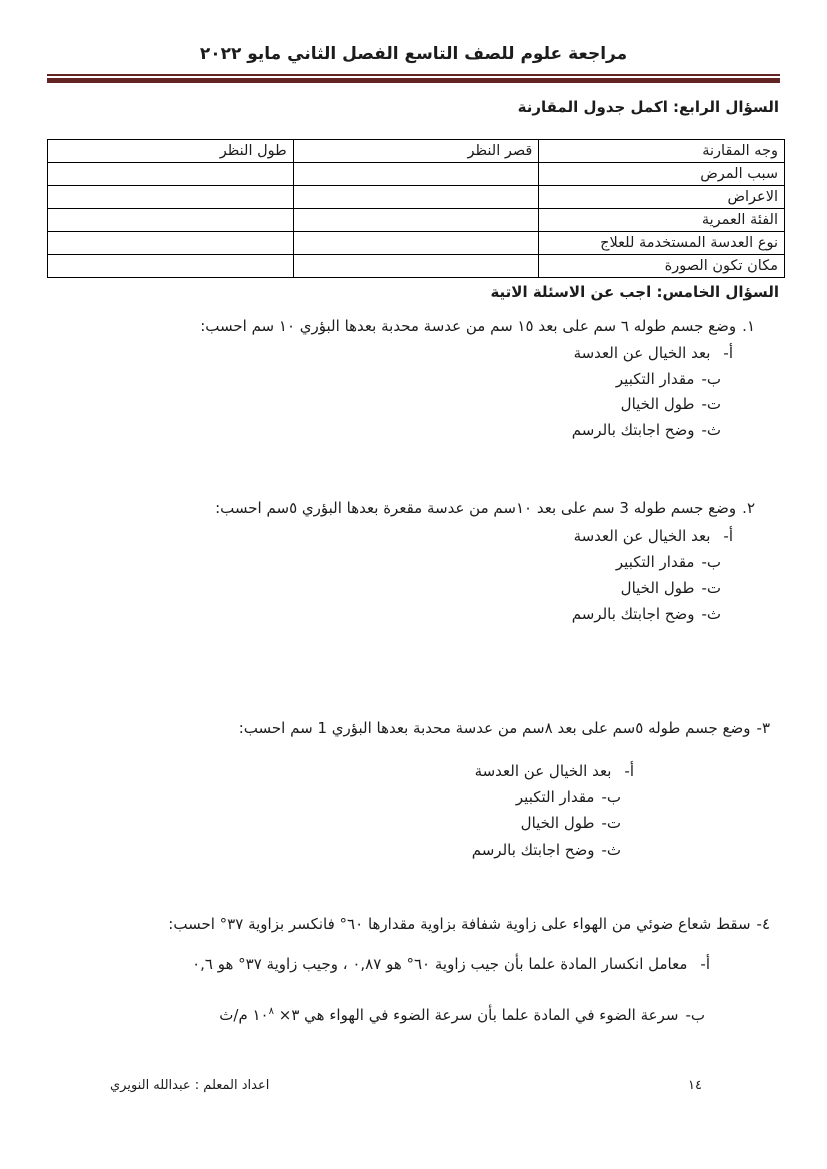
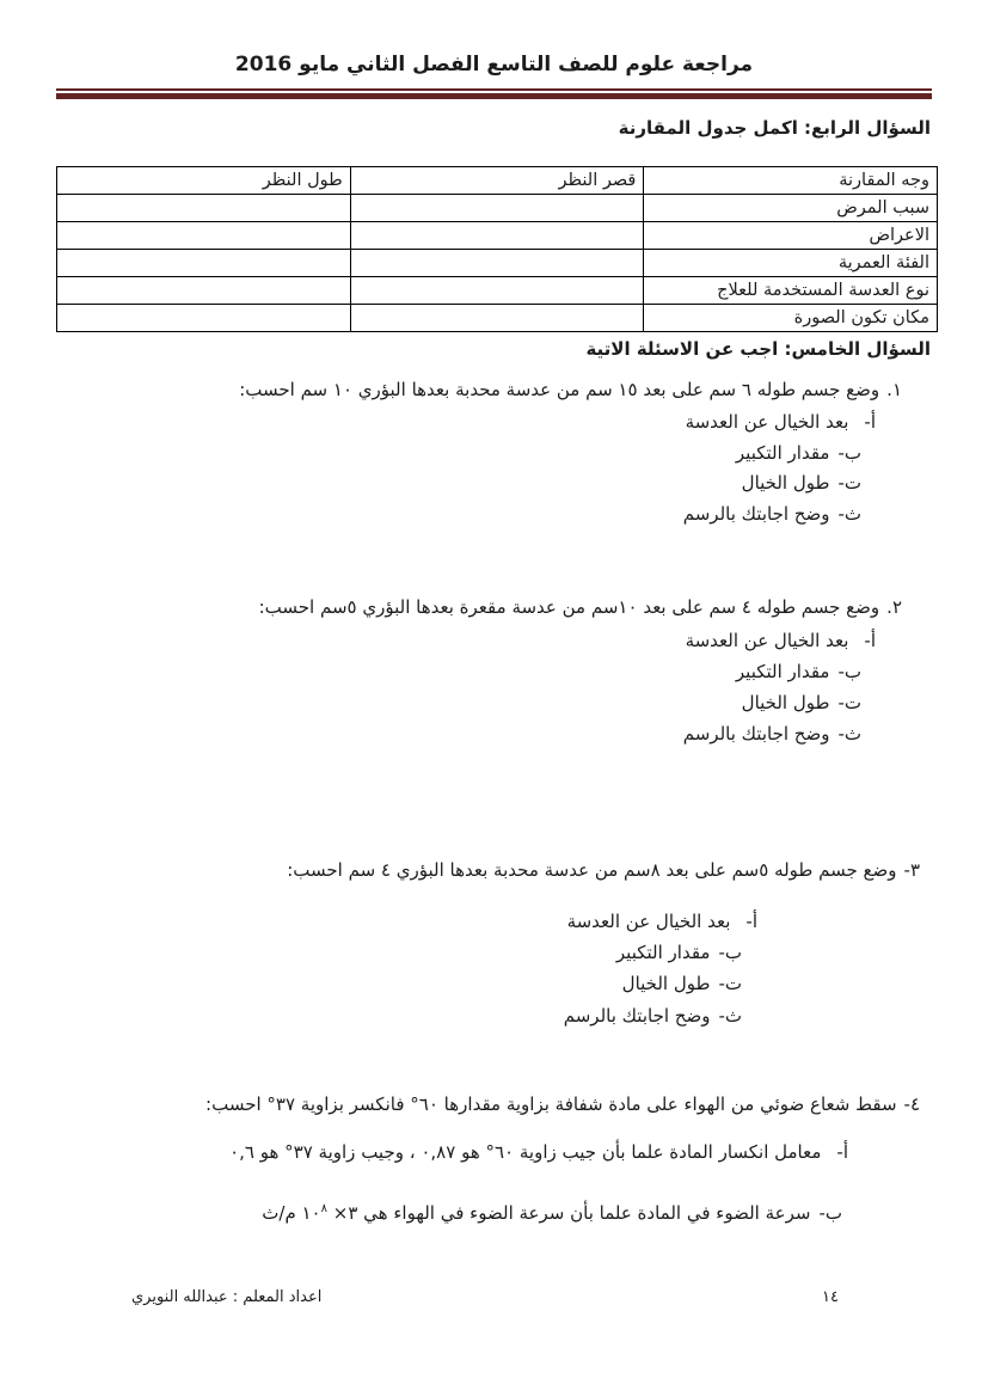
- مراجعة علوم للصف التاسع الفصل الثاني مايو ٢٠٢٢
+ مراجعة علوم للصف التاسع الفصل الثاني مايو 2016
  السؤال الرابع: اكمل جدول المقارنة
  وجه المقارنة	قصر النظر	طول النظر
  سبب المرض
  الاعراض
  الفئة العمرية
  نوع العدسة المستخدمة للعلاج
  مكان تكون الصورة
  السؤال الخامس: اجب عن الاسئلة الاتية
  ١.وضع جسم طوله ٦ سم على بعد ١٥ سم من عدسة محدبة بعدها البؤري ١٠ سم احسب:
  أ-بعد الخيال عن العدسة
  ب-مقدار التكبير
  ت-طول الخيال
  ث-وضح اجابتك بالرسم
- ٢.وضع جسم طوله 3 سم على بعد ١٠سم من عدسة مقعرة بعدها البؤري ٥سم احسب:
+ ٢.وضع جسم طوله ٤ سم على بعد ١٠سم من عدسة مقعرة بعدها البؤري ٥سم احسب:
  أ-بعد الخيال عن العدسة
  ب-مقدار التكبير
  ت-طول الخيال
  ث-وضح اجابتك بالرسم
- ٣-وضع جسم طوله ٥سم على بعد ٨سم من عدسة محدبة بعدها البؤري 1 سم احسب:
+ ٣-وضع جسم طوله ٥سم على بعد ٨سم من عدسة محدبة بعدها البؤري ٤ سم احسب:
  أ-بعد الخيال عن العدسة
  ب-مقدار التكبير
  ت-طول الخيال
  ث-وضح اجابتك بالرسم
- ٤-سقط شعاع ضوئي من الهواء على زاوية شفافة بزاوية مقدارها ٦٠° فانكسر بزاوية ٣٧° احسب:
+ ٤-سقط شعاع ضوئي من الهواء على مادة شفافة بزاوية مقدارها ٦٠° فانكسر بزاوية ٣٧° احسب:
  أ-معامل انكسار المادة علما بأن جيب زاوية ٦٠° هو ٠,٨٧ ، وجيب زاوية ٣٧° هو ٠,٦
  ب-سرعة الضوء في المادة علما بأن سرعة الضوء في الهواء هي ٣× ١٠٨ م/ث
  اعداد المعلم : عبدالله النويري
  ١٤
